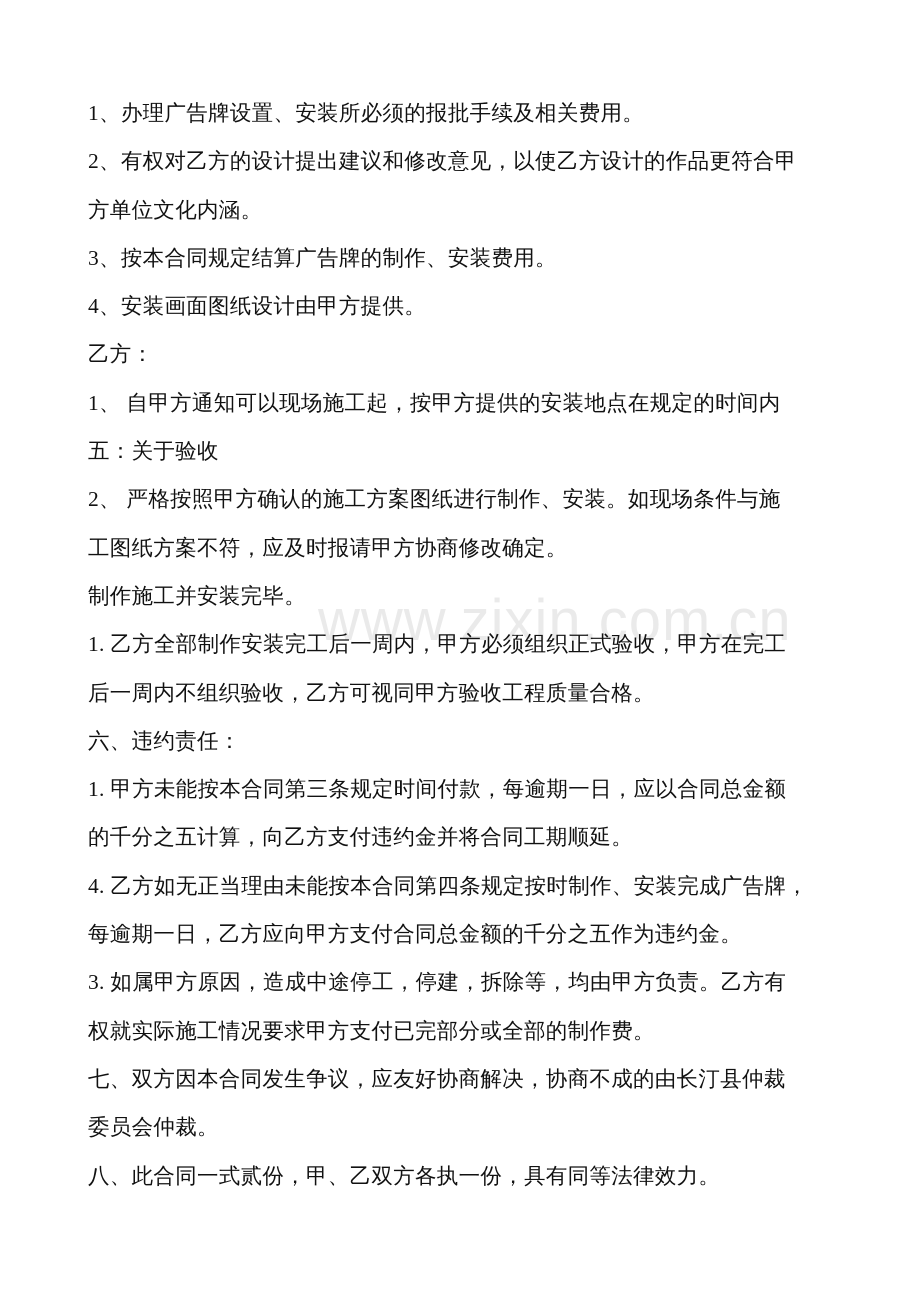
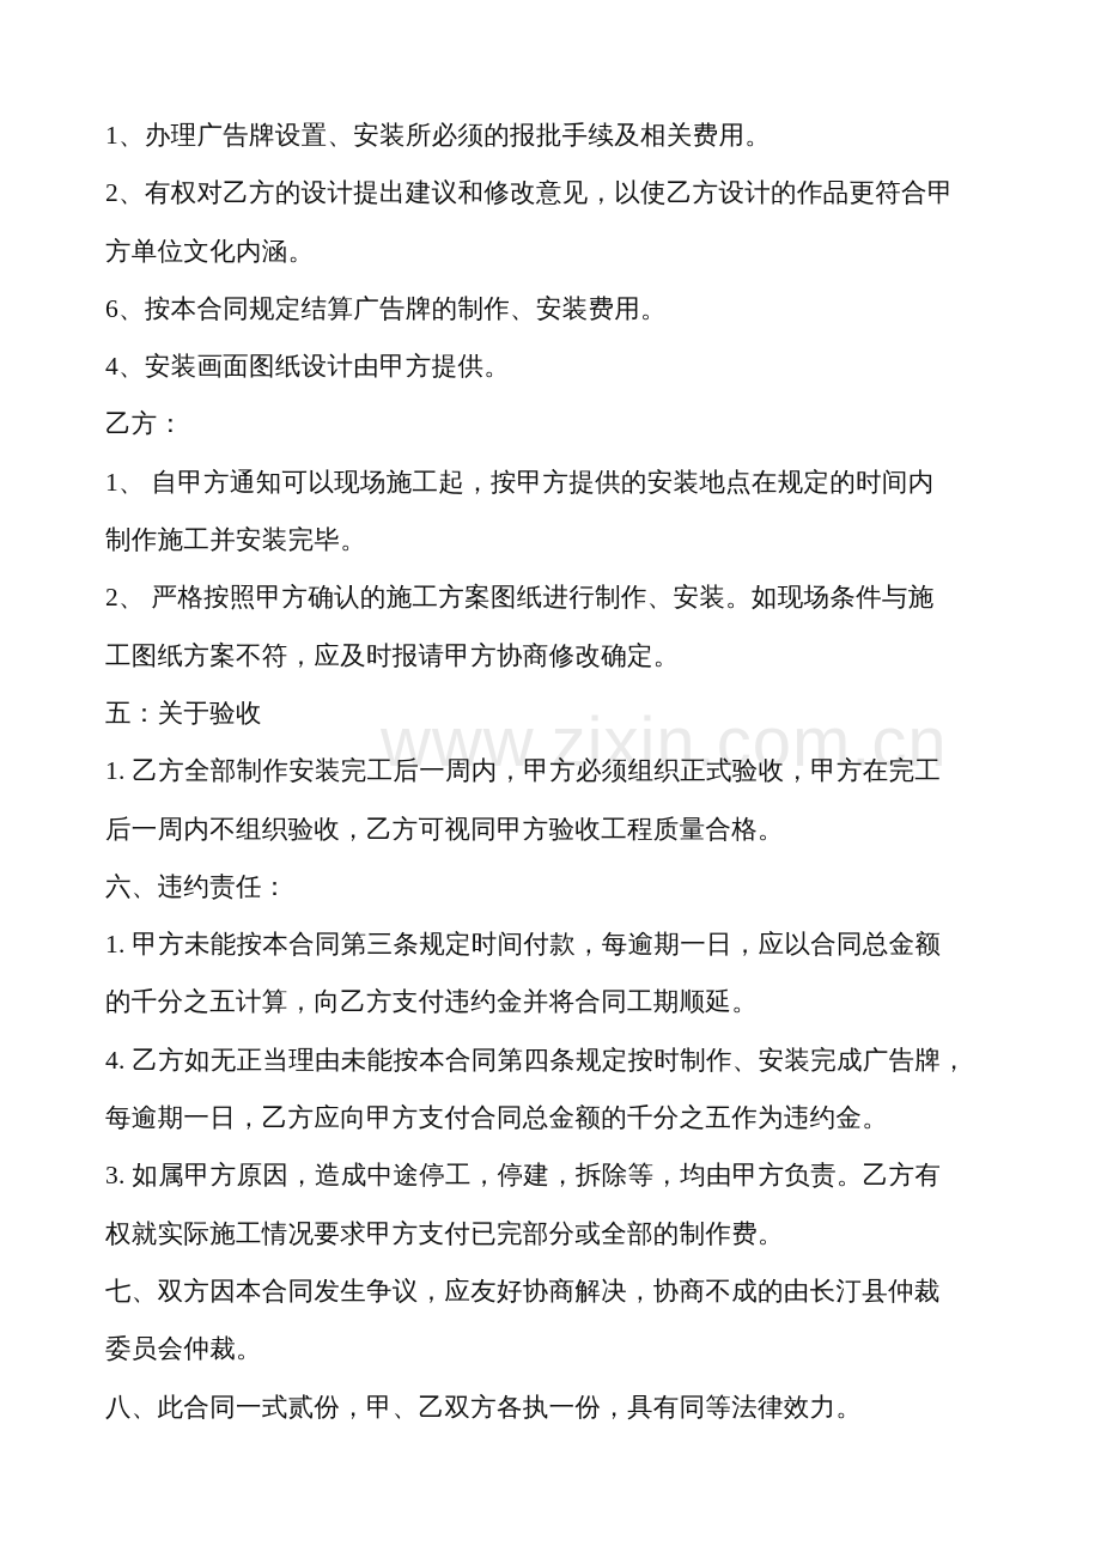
  www.zixin.com.cn
  1、办理广告牌设置、安装所必须的报批手续及相关费用。
  2、有权对乙方的设计提出建议和修改意见，以使乙方设计的作品更符合甲
  方单位文化内涵。
- 3、按本合同规定结算广告牌的制作、安装费用。
+ 6、按本合同规定结算广告牌的制作、安装费用。
  4、安装画面图纸设计由甲方提供。
  乙方：
  1、 自甲方通知可以现场施工起，按甲方提供的安装地点在规定的时间内
- 五：关于验收
+ 制作施工并安装完毕。
  2、 严格按照甲方确认的施工方案图纸进行制作、安装。如现场条件与施
  工图纸方案不符，应及时报请甲方协商修改确定。
- 制作施工并安装完毕。
+ 五：关于验收
  1. 乙方全部制作安装完工后一周内，甲方必须组织正式验收，甲方在完工
  后一周内不组织验收，乙方可视同甲方验收工程质量合格。
  六、违约责任：
  1. 甲方未能按本合同第三条规定时间付款，每逾期一日，应以合同总金额
  的千分之五计算，向乙方支付违约金并将合同工期顺延。
  4. 乙方如无正当理由未能按本合同第四条规定按时制作、安装完成广告牌，
  每逾期一日，乙方应向甲方支付合同总金额的千分之五作为违约金。
  3. 如属甲方原因，造成中途停工，停建，拆除等，均由甲方负责。乙方有
  权就实际施工情况要求甲方支付已完部分或全部的制作费。
  七、双方因本合同发生争议，应友好协商解决，协商不成的由长汀县仲裁
  委员会仲裁。
  八、此合同一式贰份，甲、乙双方各执一份，具有同等法律效力。
